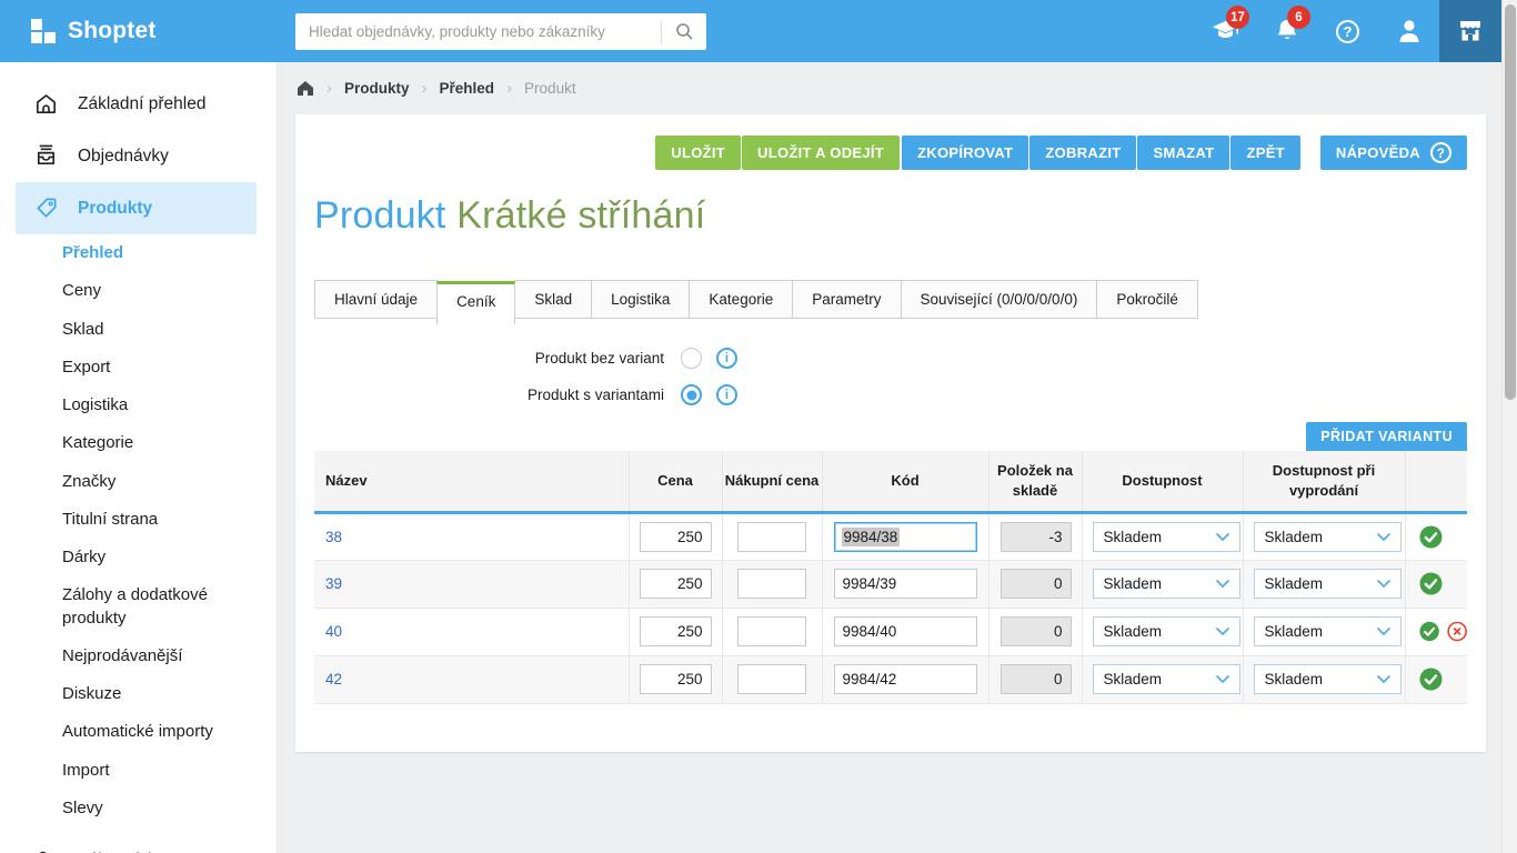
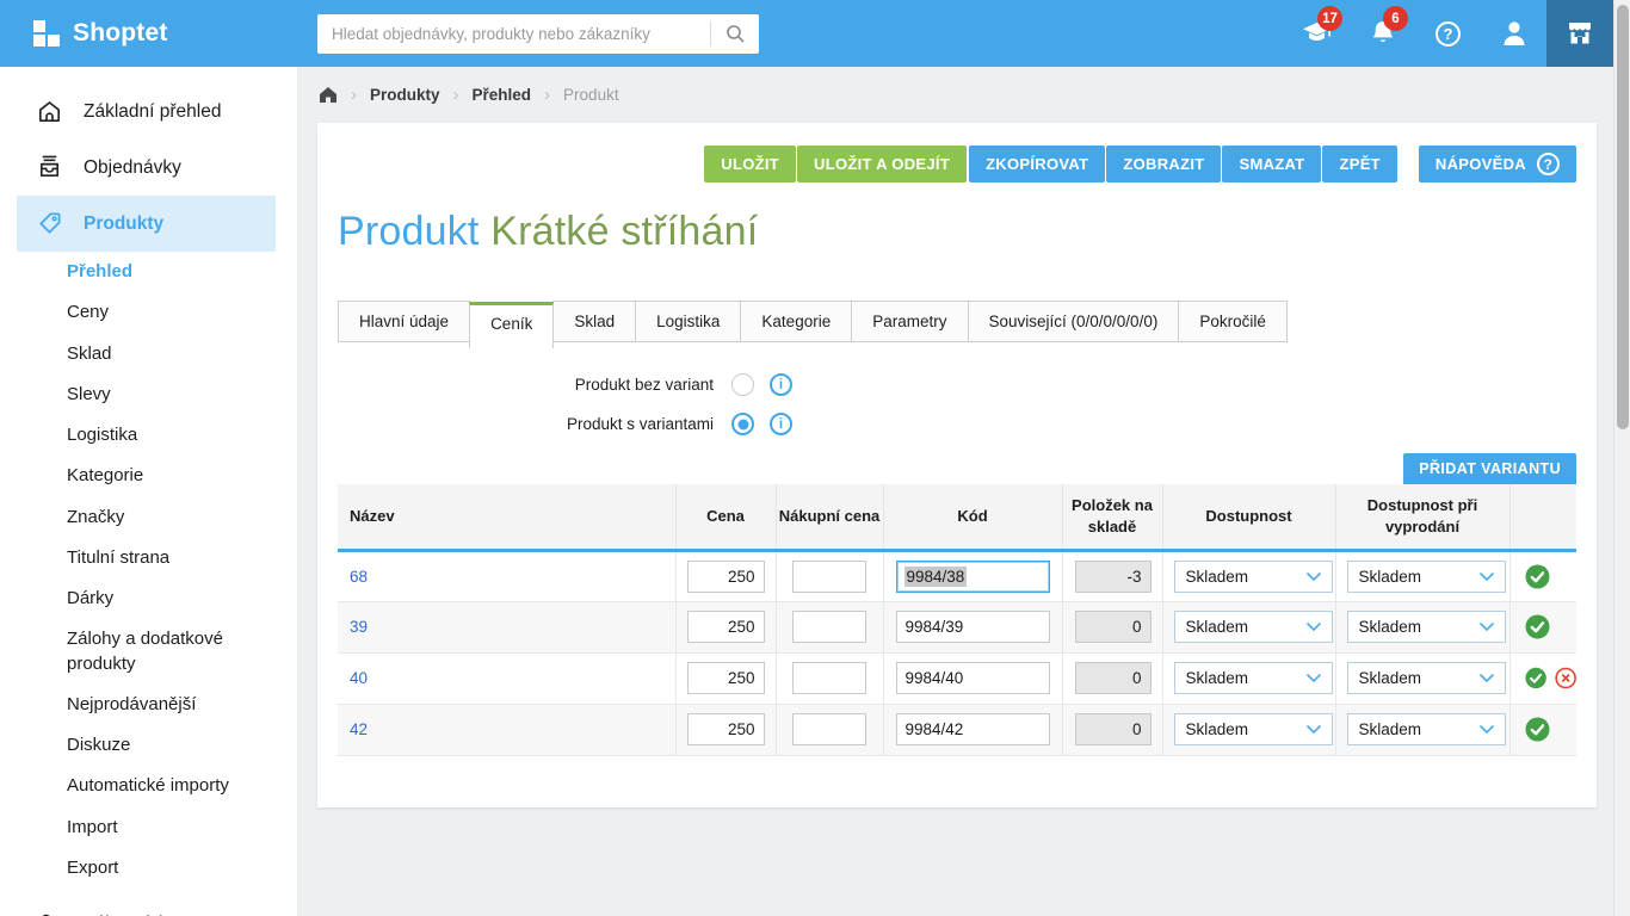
  Shoptet
  Hledat objednávky, produkty nebo zákazníky
  17
  6
  ?
  Základní přehled
  Objednávky
  Produkty
  Přehled
  Ceny
  Sklad
- Export
+ Slevy
  Logistika
  Kategorie
  Značky
  Titulní strana
  Dárky
  Zálohy a dodatkové produkty
  Nejprodávanější
  Diskuze
  Automatické importy
  Import
- Slevy
+ Export
  ›
  Produkty
  ›
  Přehled
  ›
  Produkt
  ULOŽIT
  ULOŽIT A ODEJÍT
  ZKOPÍROVAT
  ZOBRAZIT
  SMAZAT
  ZPĚT
  NÁPOVĚDA
  ?
  Produkt Krátké stříhání
  Hlavní údaje
  Ceník
  Sklad
  Logistika
  Kategorie
  Parametry
  Související (0/0/0/0/0/0)
  Pokročilé
  Produkt bez variant
  i
  Produkt s variantami
  i
  PŘIDAT VARIANTU
  Název	Cena	Nákupní cena	Kód	Položek na skladě	Dostupnost	Dostupnost při vyprodání
- 38	250		9984/38	-3	Skladem	Skladem
+ 68	250		9984/38	-3	Skladem	Skladem
  39	250		9984/39	0	Skladem	Skladem
  40	250		9984/40	0	Skladem	Skladem
  42	250		9984/42	0	Skladem	Skladem
